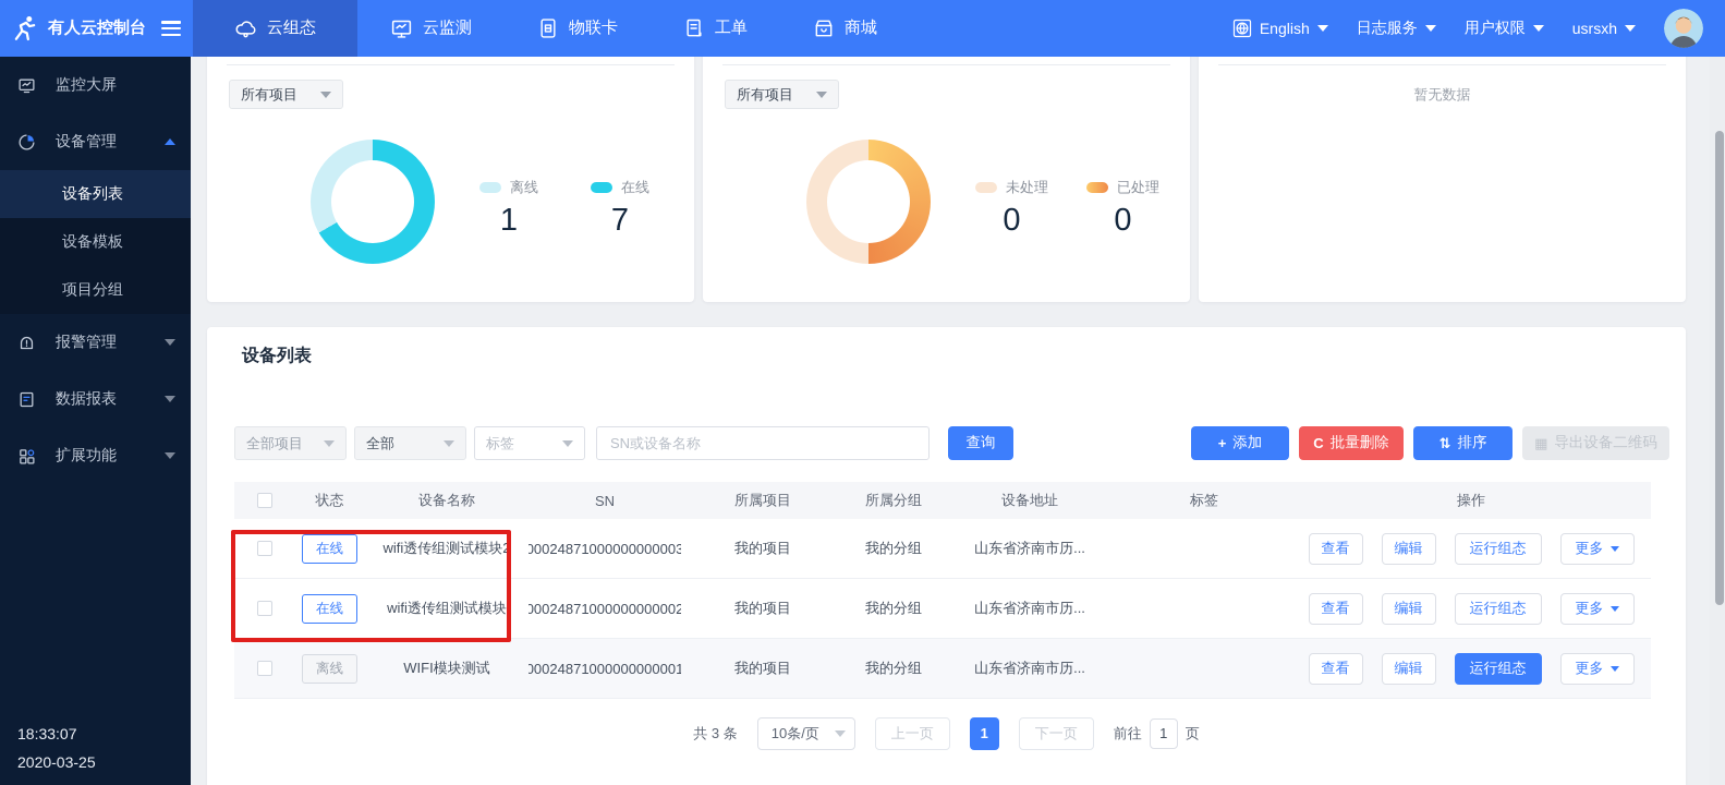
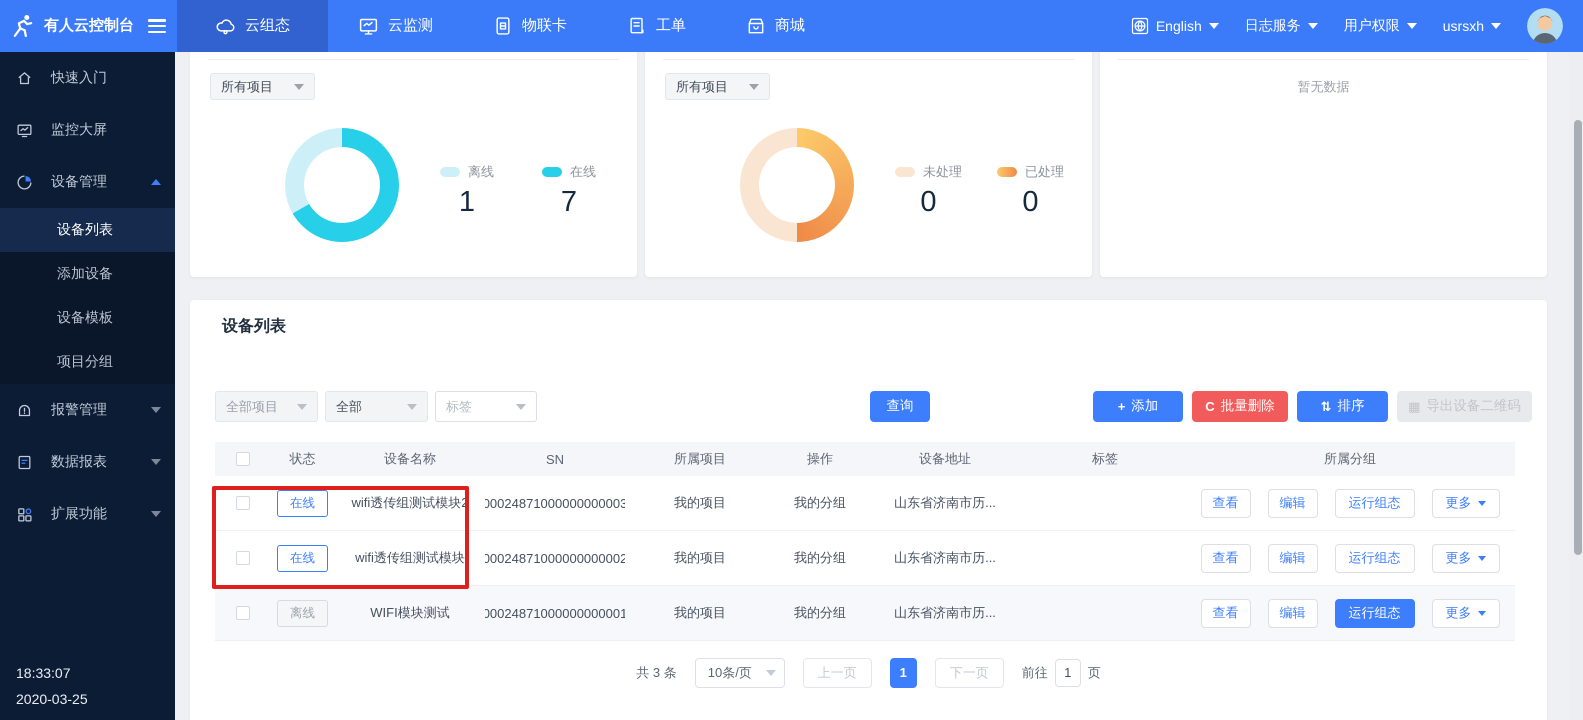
  有人云控制台
  云组态
  云监测
  物联卡
  工单
  商城
  English
  日志服务
  用户权限
  usrsxh
+ 快速入门
  监控大屏
  设备管理
  设备列表
+ 添加设备
  设备模板
  项目分组
  报警管理
  数据报表
  扩展功能
  18:33:07
  2020-03-25
  所有项目
  离线
  1
  在线
  7
  所有项目
  未处理
  0
  已处理
  0
  暂无数据
  设备列表
  全部项目
  全部
  标签
- SN或设备名称
  查询
  +
  添加
  C
  批量删除
  ⇅
  排序
  ▦
  导出设备二维码
  状态
  设备名称
  SN
  所属项目
- 所属分组
+ 操作
  设备地址
  标签
- 操作
+ 所属分组
  在线
  wifi透传组测试模块2
  00024871000000000003
  我的项目
  我的分组
  山东省济南市历...
  查看
  编辑
  运行组态
  更多
  在线
  wifi透传组测试模块
  00024871000000000002
  我的项目
  我的分组
  山东省济南市历...
  查看
  编辑
  运行组态
  更多
  离线
  WIFI模块测试
  00024871000000000001
  我的项目
  我的分组
  山东省济南市历...
  查看
  编辑
  运行组态
  更多
  共 3 条
  10条/页
  上一页
  1
  下一页
  前往
  1
  页
